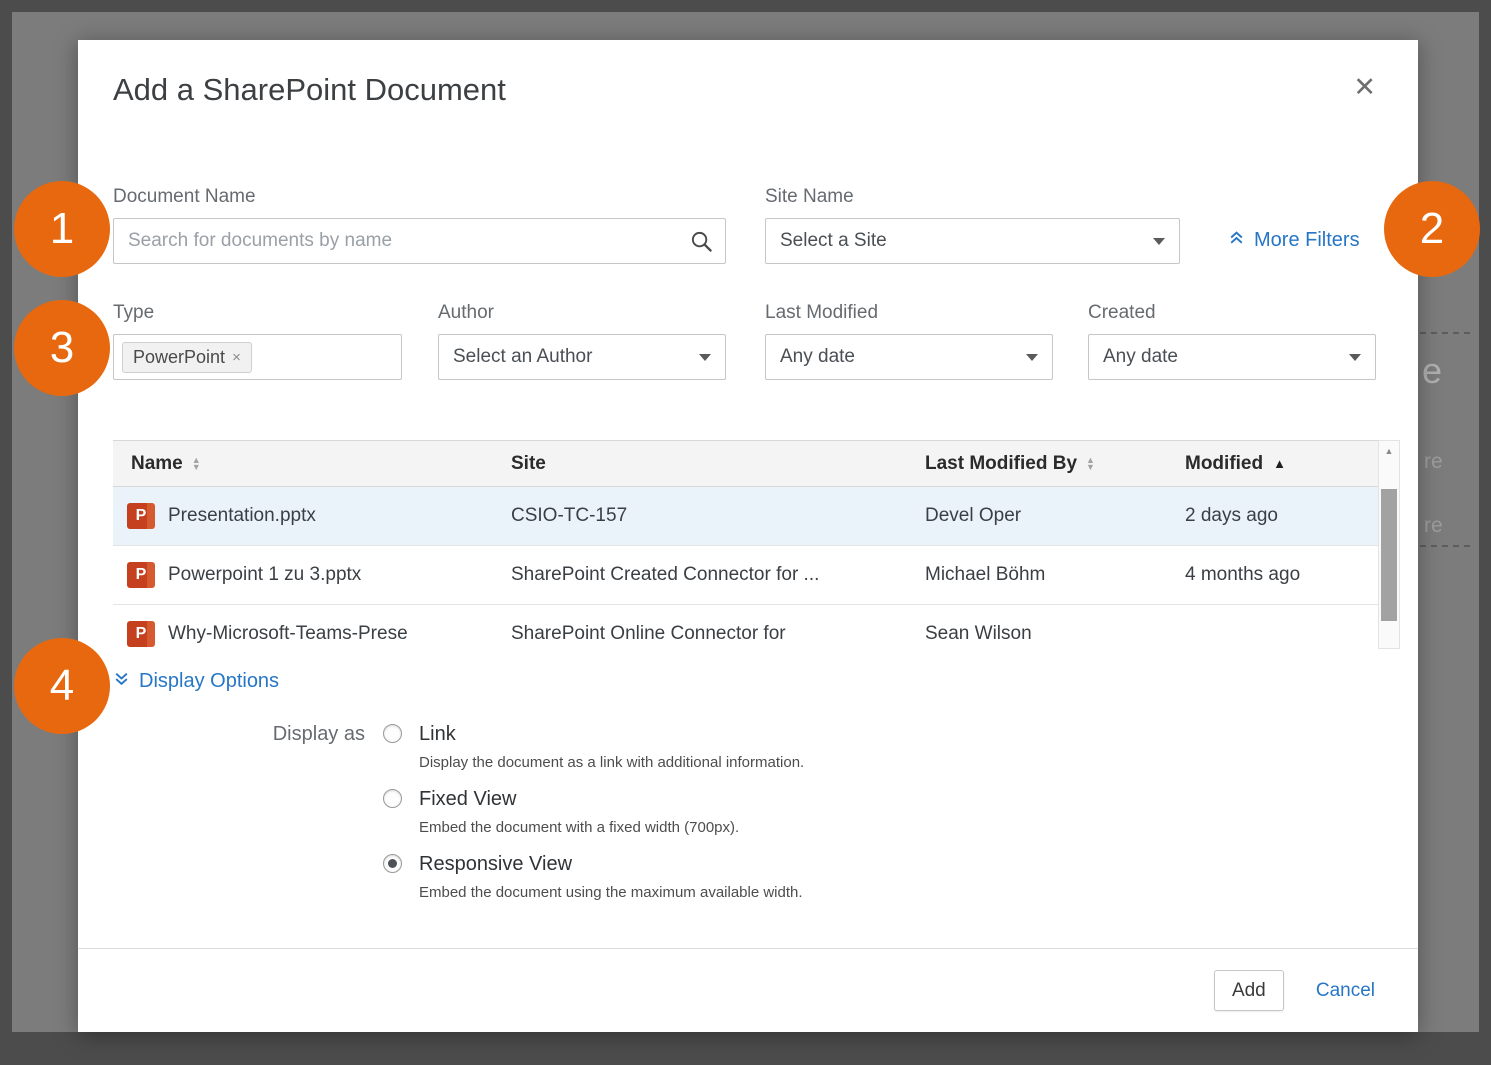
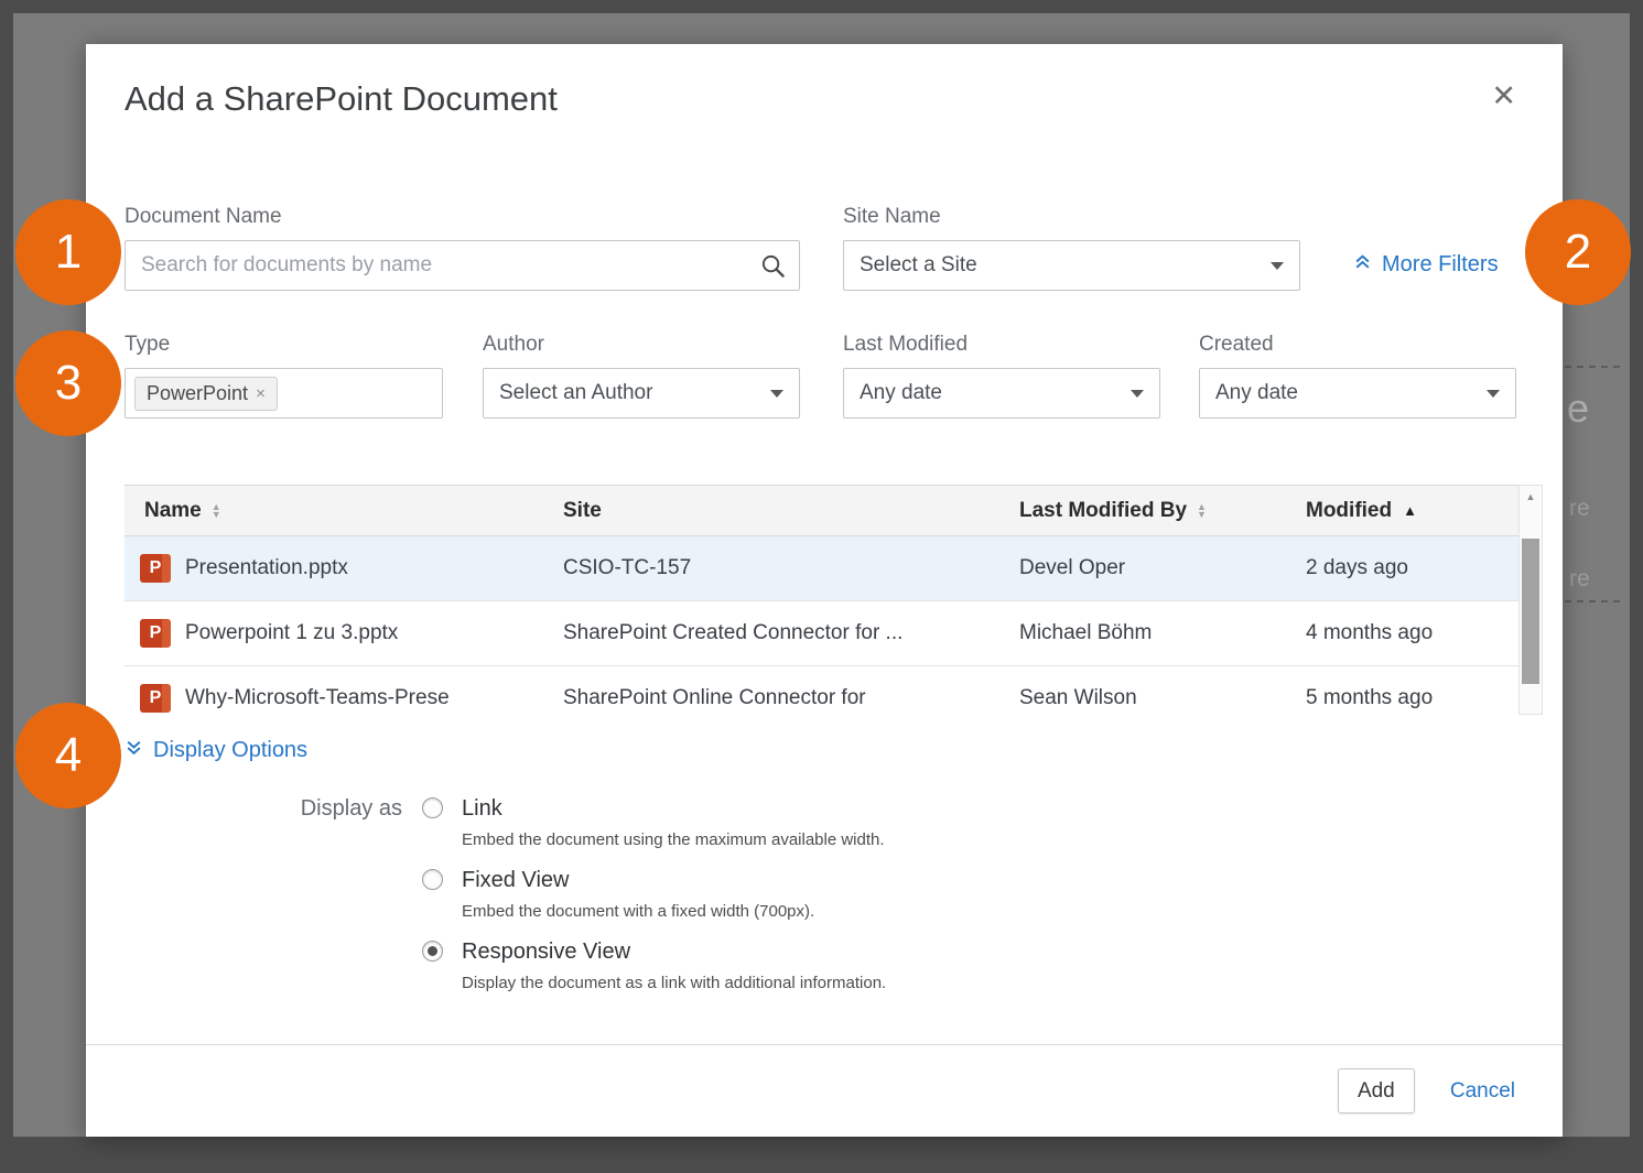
  e
  re
  re
  Add a SharePoint Document
  ✕
  Document Name
  Search for documents by name
  Site Name
  Select a Site
  More Filters
  Type
  PowerPoint
  ×
  Author
  Select an Author
  Last Modified
  Any date
  Created
  Any date
  Name
  ▲
  ▼
  Site
  Last Modified By
  ▲
  ▼
  Modified
  ▲
  P
  Presentation.pptx
  CSIO-TC-157
  Devel Oper
  2 days ago
  P
  Powerpoint 1 zu 3.pptx
  SharePoint Created Connector for ...
  Michael Böhm
  4 months ago
  P
  Why-Microsoft-Teams-Prese
  SharePoint Online Connector for
  Sean Wilson
+ 5 months ago
  ▲
  Display Options
  Display as
  Link
- Display the document as a link with additional information.
+ Embed the document using the maximum available width.
  Fixed View
  Embed the document with a fixed width (700px).
  Responsive View
- Embed the document using the maximum available width.
+ Display the document as a link with additional information.
  Add
  Cancel
  1
  2
  3
  4
